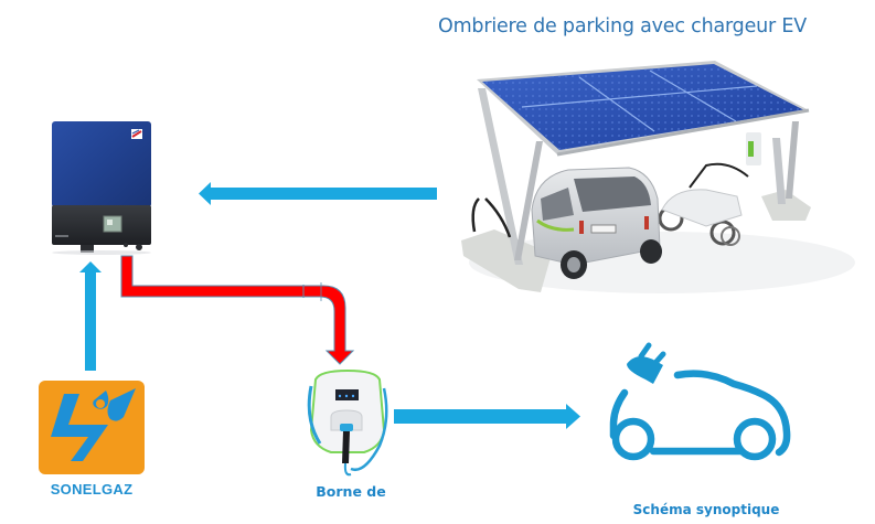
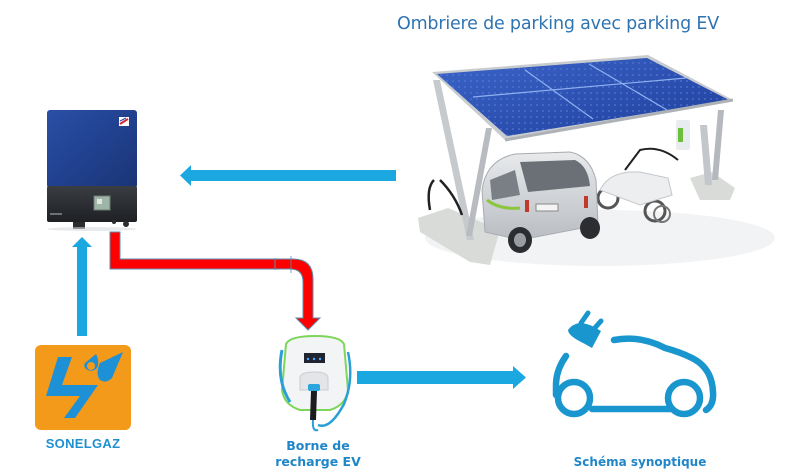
- Ombriere de parking avec chargeur EV
+ Ombriere de parking avec parking EV
  SONELGAZ
  Borne de
+ recharge EV
  Schéma synoptique
